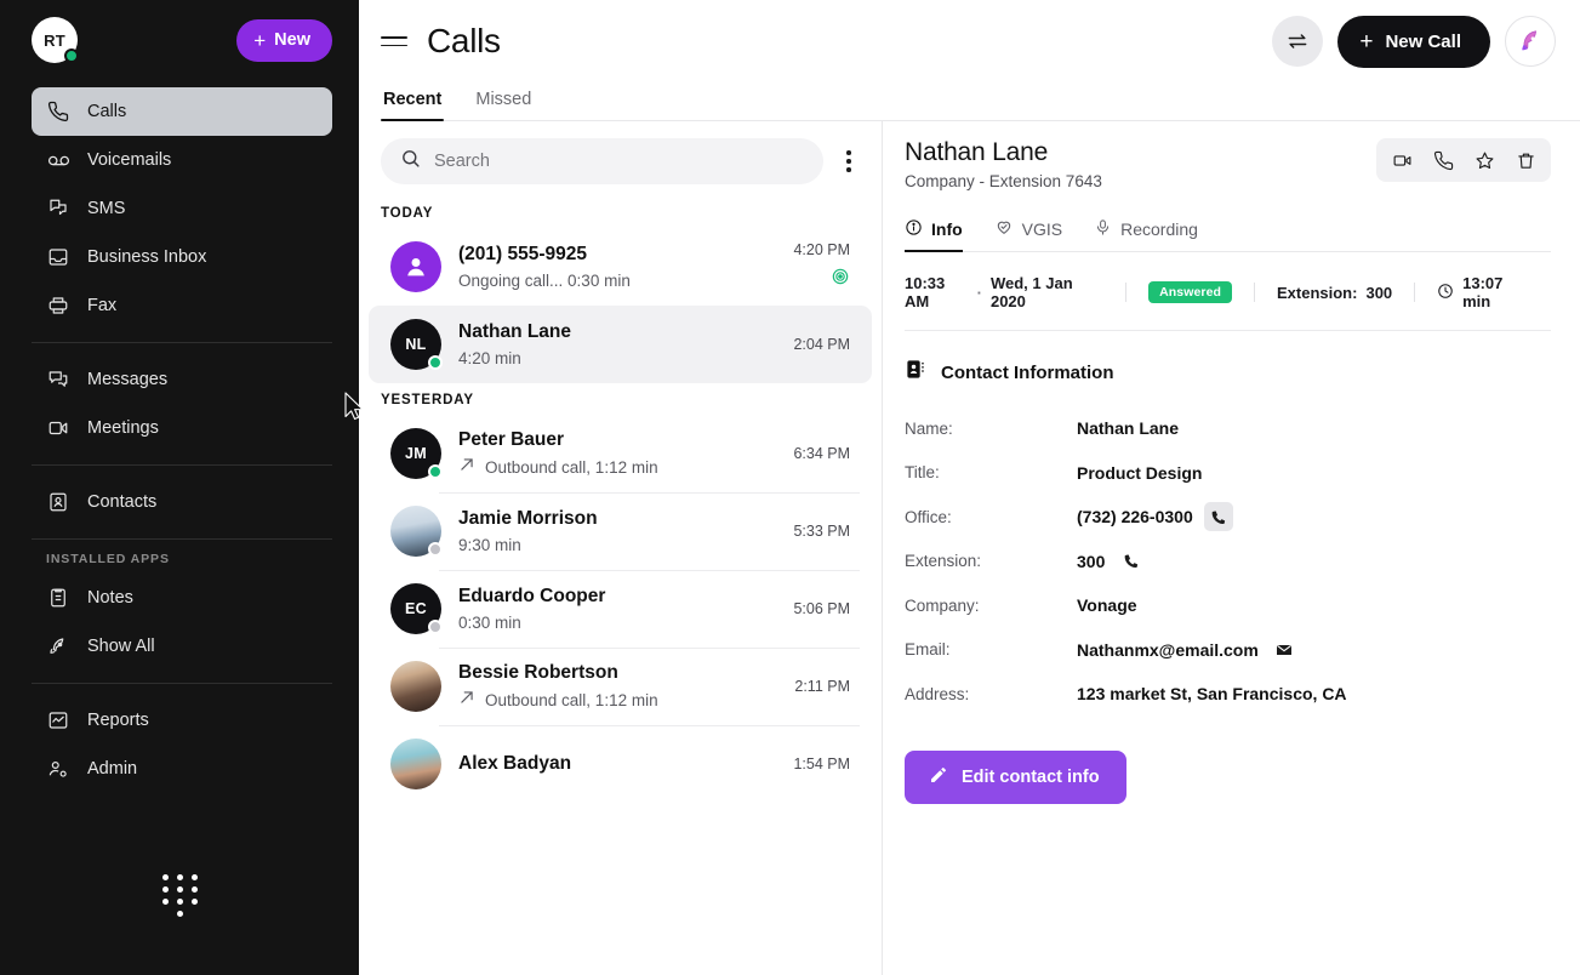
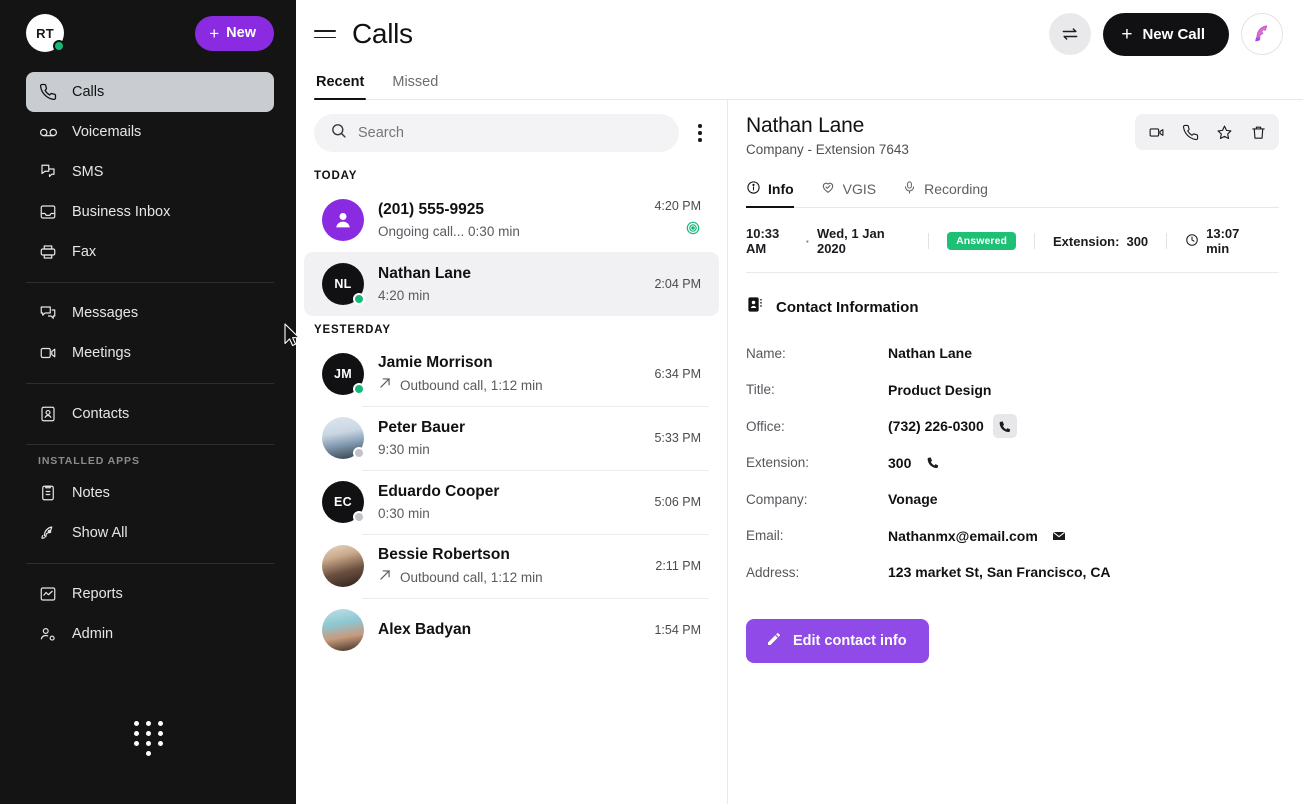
  RT
  +
  New
  Calls
  Voicemails
  SMS
  Business Inbox
  Fax
  Messages
  Meetings
  Contacts
  INSTALLED APPS
  Notes
  Show All
  Reports
  Admin
  Calls
  +
  New Call
  Recent
  Missed
  Search
  TODAY
  (201) 555-9925
  Ongoing call... 0:30 min
  4:20 PM
  NL
  Nathan Lane
  4:20 min
  2:04 PM
  YESTERDAY
  JM
- Peter Bauer
+ Jamie Morrison
  Outbound call, 1:12 min
  6:34 PM
- Jamie Morrison
+ Peter Bauer
  9:30 min
  5:33 PM
  EC
  Eduardo Cooper
  0:30 min
  5:06 PM
  Bessie Robertson
  Outbound call, 1:12 min
  2:11 PM
  Alex Badyan
  1:54 PM
  Nathan Lane
  Company - Extension 7643
  Info
  VGIS
  Recording
  10:33 AM
  ·
  Wed, 1 Jan 2020
  Answered
  Extension:
  300
  13:07 min
  Contact Information
  Name:
  Nathan Lane
  Title:
  Product Design
  Office:
  (732) 226-0300
  Extension:
  300
  Company:
  Vonage
  Email:
  Nathanmx@email.com
  Address:
  123 market St, San Francisco, CA
  Edit contact info
